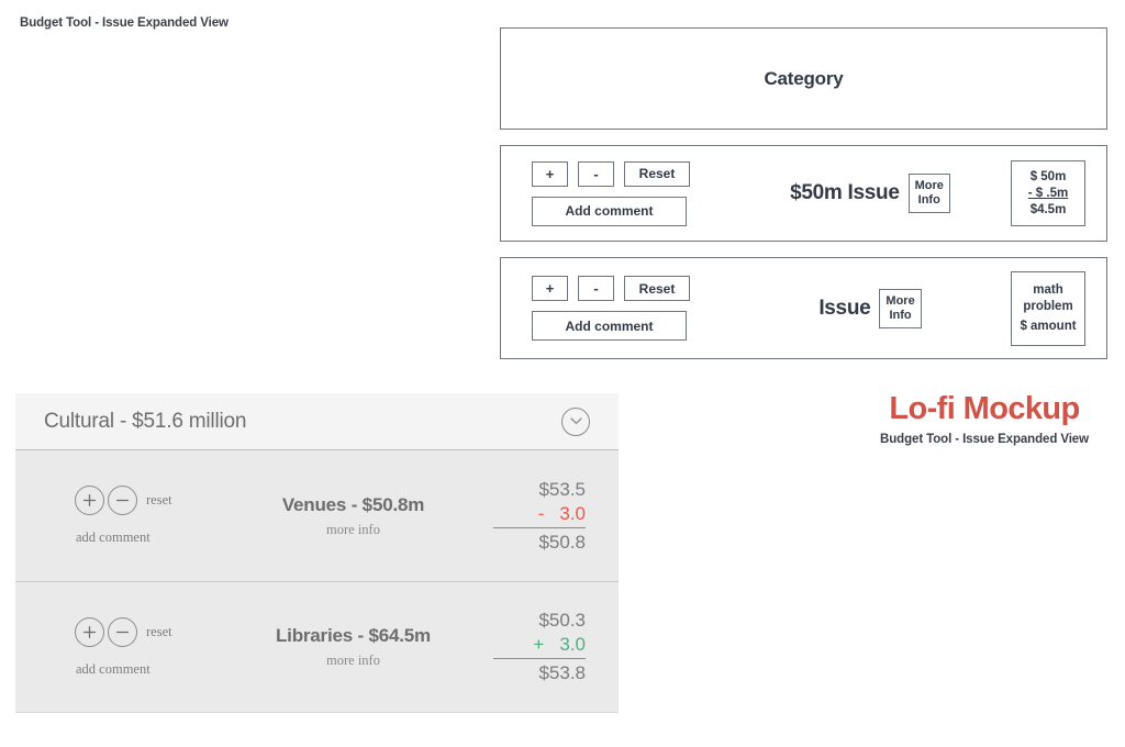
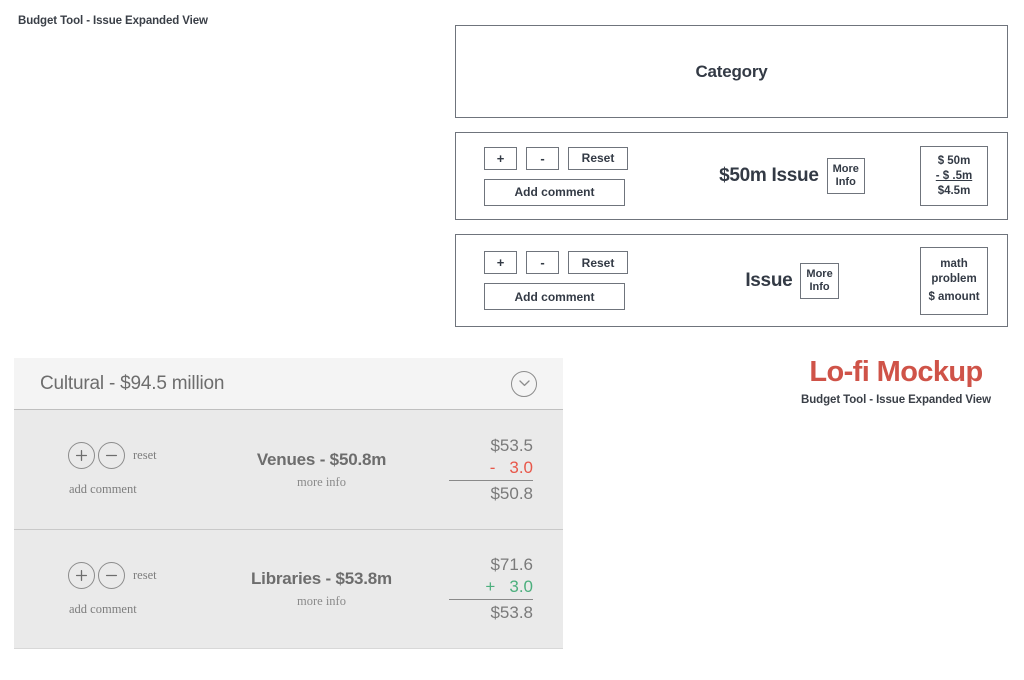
  Budget Tool - Issue Expanded View
  Category
  +
  -
  Reset
  Add comment
  $50m Issue
  More
  Info
  $ 50m
  - $ .5m
  $4.5m
  +
  -
  Reset
  Add comment
  Issue
  More
  Info
  math
  problem
  $ amount
  Lo-fi Mockup
  Budget Tool - Issue Expanded View
- Cultural - $51.6 million
+ Cultural - $94.5 million
  reset
  add comment
  Venues - $50.8m
  more info
  $53.5
  -
  3.0
  $50.8
  reset
  add comment
- Libraries - $64.5m
+ Libraries - $53.8m
  more info
- $50.3
+ $71.6
  +
  3.0
  $53.8
